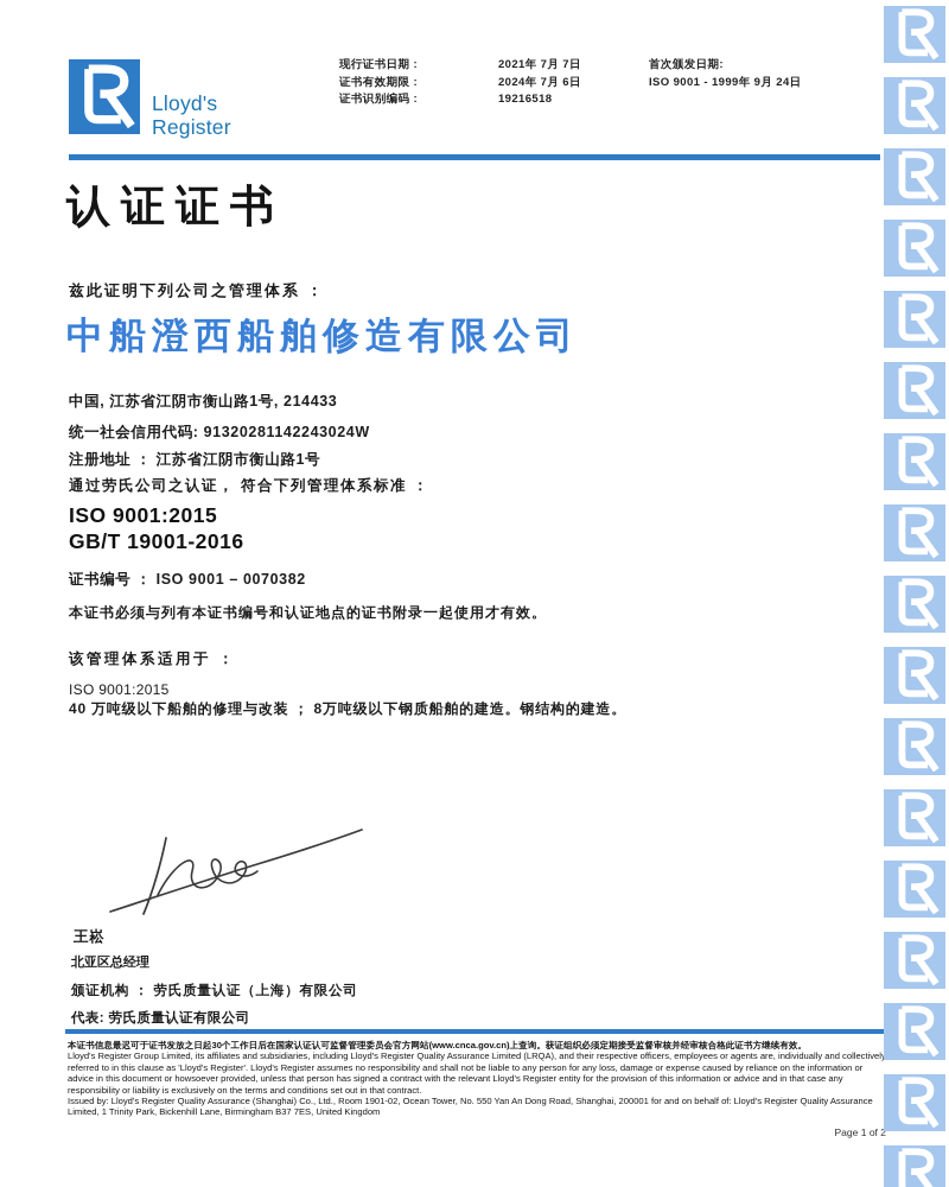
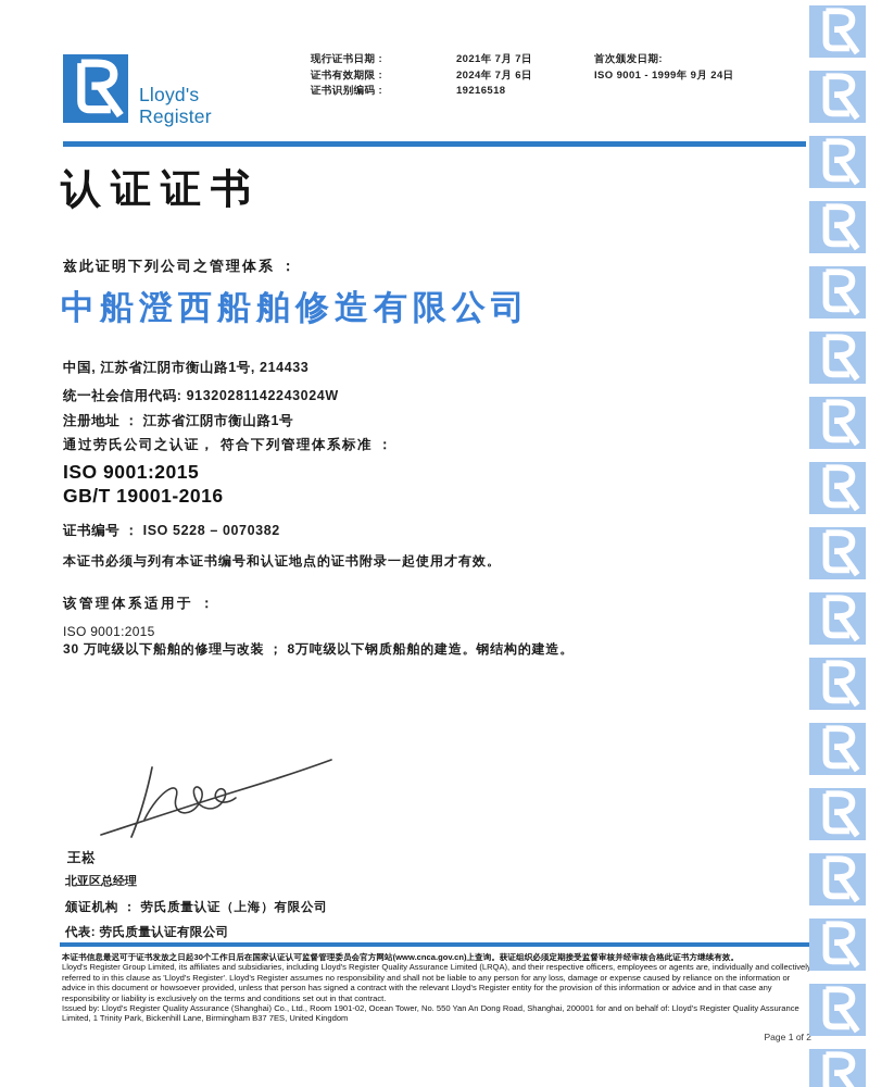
  Lloyd's
  Register
  现行证书日期 :
  证书有效期限 :
  证书识别编码 :
  2021年 7月 7日
  2024年 7月 6日
  19216518
  首次颁发日期:
  ISO 9001 - 1999年 9月 24日
  认证证书
  兹此证明下列公司之管理体系 ：
  中船澄西船舶修造有限公司
  中国, 江苏省江阴市衡山路1号, 214433
  统一社会信用代码: 91320281142243024W
  注册地址 ： 江苏省江阴市衡山路1号
  通过劳氏公司之认证， 符合下列管理体系标准 ：
  ISO 9001:2015
  GB/T 19001-2016
- 证书编号 ： ISO 9001 – 0070382
+ 证书编号 ： ISO 5228 – 0070382
  本证书必须与列有本证书编号和认证地点的证书附录一起使用才有效。
  该管理体系适用于 ：
  ISO 9001:2015
- 40 万吨级以下船舶的修理与改装 ； 8万吨级以下钢质船舶的建造。钢结构的建造。
+ 30 万吨级以下船舶的修理与改装 ； 8万吨级以下钢质船舶的建造。钢结构的建造。
  王崧
  北亚区总经理
  颁证机构 ： 劳氏质量认证（上海）有限公司
  代表: 劳氏质量认证有限公司
  本证书信息最迟可于证书发放之日起30个工作日后在国家认证认可监督管理委员会官方网站(www.cnca.gov.cn)上查询。获证组织必须定期接受监督审核并经审核合格此证书方继续有效。
  Lloyd's Register Group Limited, its affiliates and subsidiaries, including Lloyd's Register Quality Assurance Limited (LRQA), and their respective officers, employees or agents are, individually and collectivel referred to in this clause as 'Lloyd's Register'. Lloyd's Register assumes no responsibility and shall not be liable to any person for any loss, damage or expense caused by reliance on the information or advice in this document or howsoever provided, unless that person has signed a contract with the relevant Lloyd's Register entity for the provision of this information or advice and in that case any responsibility or liability is exclusively on the terms and conditions set out in that contract.
  Issued by: Lloyd's Register Quality Assurance (Shanghai) Co., Ltd., Room 1901-02, Ocean Tower, No. 550 Yan An Dong Road, Shanghai, 200001 for and on behalf of: Lloyd's Register Quality Assurance Limited, 1 Trinity Park, Bickenhill Lane, Birmingham B37 7ES, United Kingdom
  Page 1 of 2
